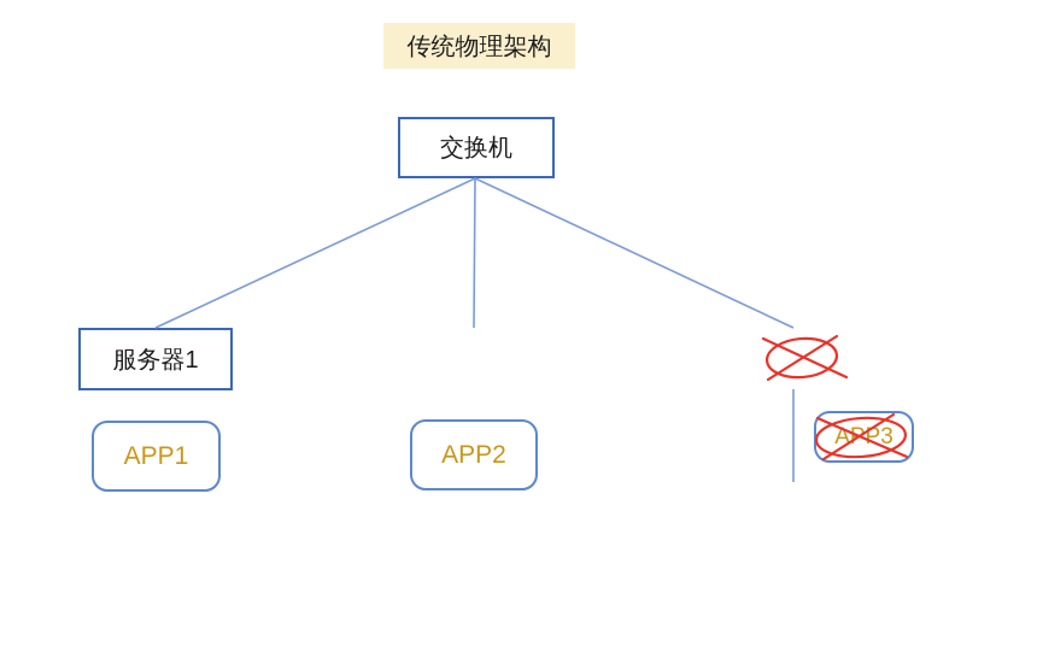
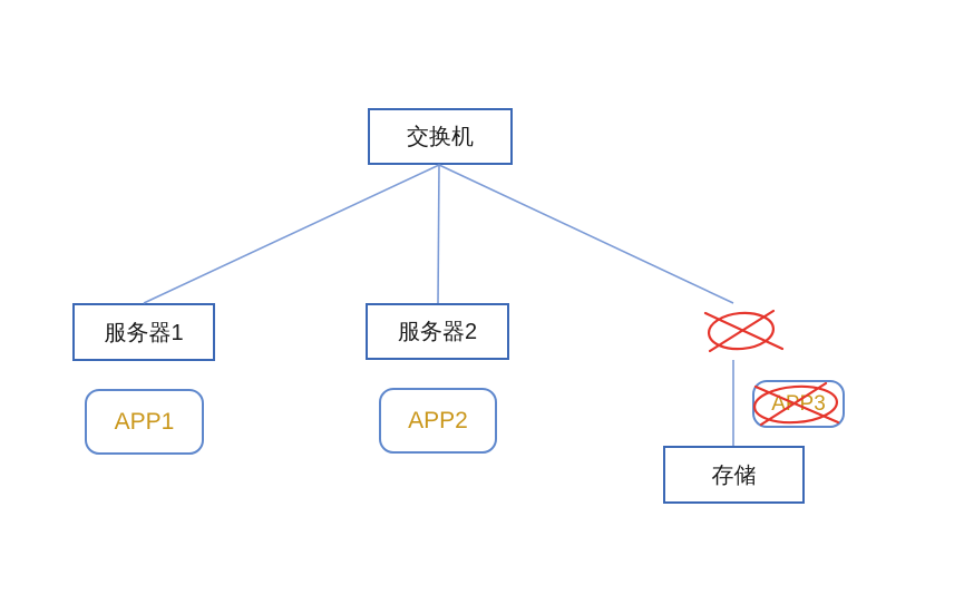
- 传统物理架构
  交换机
  服务器1
+ 服务器2
  APP1
  APP2
  AP3
+ 存储
